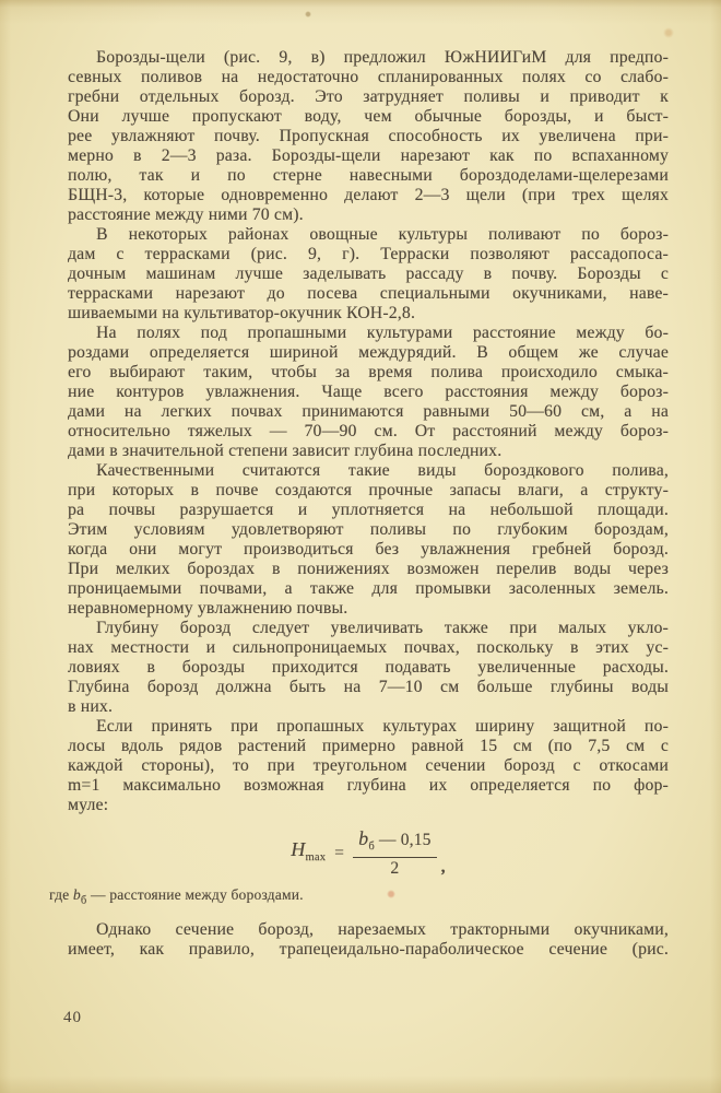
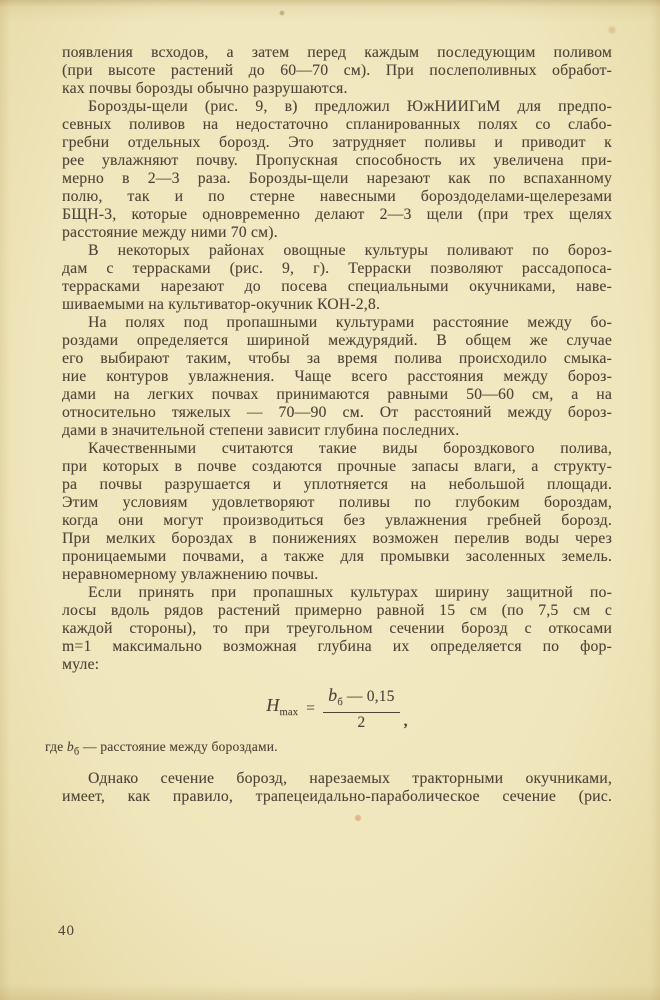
+ появления всходов, а затем перед каждым последующим поливом
+ (при высоте растений до 60—70 см). При послеполивных обработ-
+ ках почвы борозды обычно разрушаются.
  Борозды-щели (рис. 9, в) предложил ЮжНИИГиМ для предпо-
  севных поливов на недостаточно спланированных полях со слабо-
  гребни отдельных борозд. Это затрудняет поливы и приводит к
- Они лучше пропускают воду, чем обычные борозды, и быст-
  рее увлажняют почву. Пропускная способность их увеличена при-
  мерно в 2—3 раза. Борозды-щели нарезают как по вспаханному
  полю, так и по стерне навесными бороздоделами-щелерезами
  БЩН-3, которые одновременно делают 2—3 щели (при трех щелях
  расстояние между ними 70 см).
  В некоторых районах овощные культуры поливают по бороз-
  дам с террасками (рис. 9, г). Терраски позволяют рассадопоса-
- дочным машинам лучше заделывать рассаду в почву. Борозды с
  террасками нарезают до посева специальными окучниками, наве-
  шиваемыми на культиватор-окучник КОН-2,8.
  На полях под пропашными культурами расстояние между бо-
  роздами определяется шириной междурядий. В общем же случае
  его выбирают таким, чтобы за время полива происходило смыка-
  ние контуров увлажнения. Чаще всего расстояния между бороз-
  дами на легких почвах принимаются равными 50—60 см, а на
  относительно тяжелых — 70—90 см. От расстояний между бороз-
  дами в значительной степени зависит глубина последних.
  Качественными считаются такие виды бороздкового полива,
  при которых в почве создаются прочные запасы влаги, а структу-
  ра почвы разрушается и уплотняется на небольшой площади.
  Этим условиям удовлетворяют поливы по глубоким бороздам,
  когда они могут производиться без увлажнения гребней борозд.
  При мелких бороздах в понижениях возможен перелив воды через
  проницаемыми почвами, а также для промывки засоленных земель.
  неравномерному увлажнению почвы.
- Глубину борозд следует увеличивать также при малых укло-
- нах местности и сильнопроницаемых почвах, поскольку в этих ус-
- ловиях в борозды приходится подавать увеличенные расходы.
- Глубина борозд должна быть на 7—10 см больше глубины воды
- в них.
  Если принять при пропашных культурах ширину защитной по-
  лосы вдоль рядов растений примерно равной 15 см (по 7,5 см с
  каждой стороны), то при треугольном сечении борозд с откосами
  m=1 максимально возможная глубина их определяется по фор-
  муле:
  Hmax
  =
  bб — 0,15
  2
  ,
  где bб — расстояние между бороздами.
  Однако сечение борозд, нарезаемых тракторными окучниками,
  имеет, как правило, трапецеидально-параболическое сечение (рис.
  40
